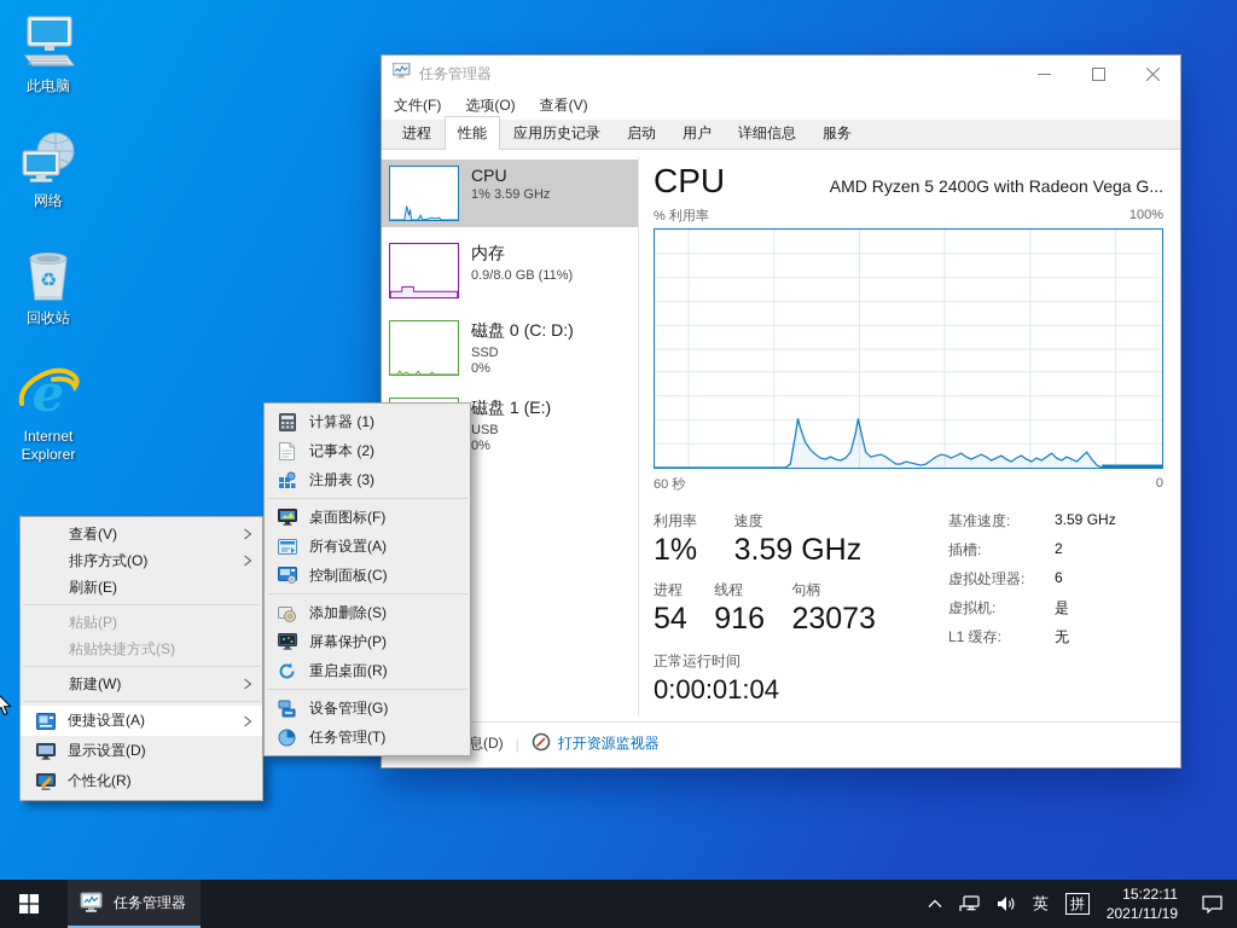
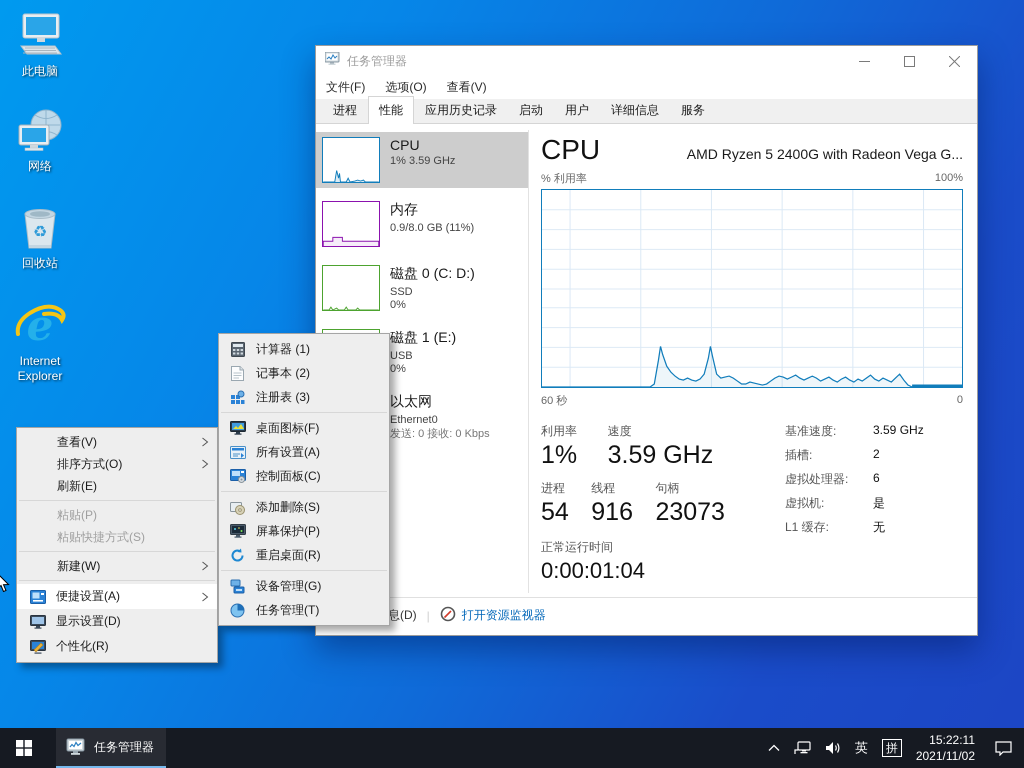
  此电脑
  网络
  ♻
  回收站
  e
  Internet Explorer
  任务管理器
  文件(F)
  选项(O)
  查看(V)
  进程
  性能
  应用历史记录
  启动
  用户
  详细信息
  服务
  CPU
  1% 3.59 GHz
  内存
  0.9/8.0 GB (11%)
  磁盘 0 (C: D:)
  SSD
  0%
  磁盘 1 (E:)
  USB
  0%
+ 以太网
+ Ethernet0
+ 发送: 0 接收: 0 Kbps
  CPU
  AMD Ryzen 5 2400G with Radeon Vega G...
  % 利用率
  100%
  60 秒
  0
  利用率
  1%
  速度
  3.59 GHz
  进程
  54
  线程
  916
  句柄
  23073
  正常运行时间
  0:00:01:04
  基准速度:
  3.59 GHz
  插槽:
  2
  虚拟处理器:
  6
  虚拟机:
  是
  L1 缓存:
  无
  |
  打开资源监视器
  查看(V)
  排序方式(O)
  刷新(E)
  粘贴(P)
  粘贴快捷方式(S)
  新建(W)
  便捷设置(A)
  显示设置(D)
  个性化(R)
  计算器 (1)
  记事本 (2)
  注册表 (3)
  桌面图标(F)
  所有设置(A)
  控制面板(C)
  添加删除(S)
  屏幕保护(P)
  重启桌面(R)
  设备管理(G)
  任务管理(T)
  任务管理器
  英
  拼
  15:22:11
- 2021/11/19
+ 2021/11/02
